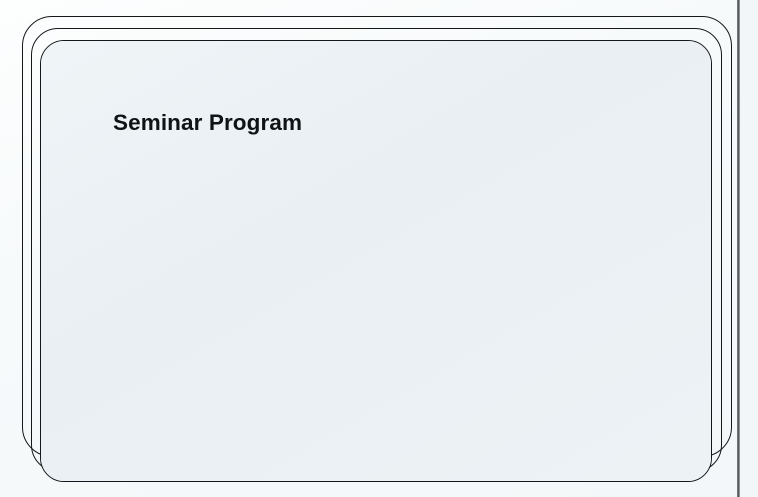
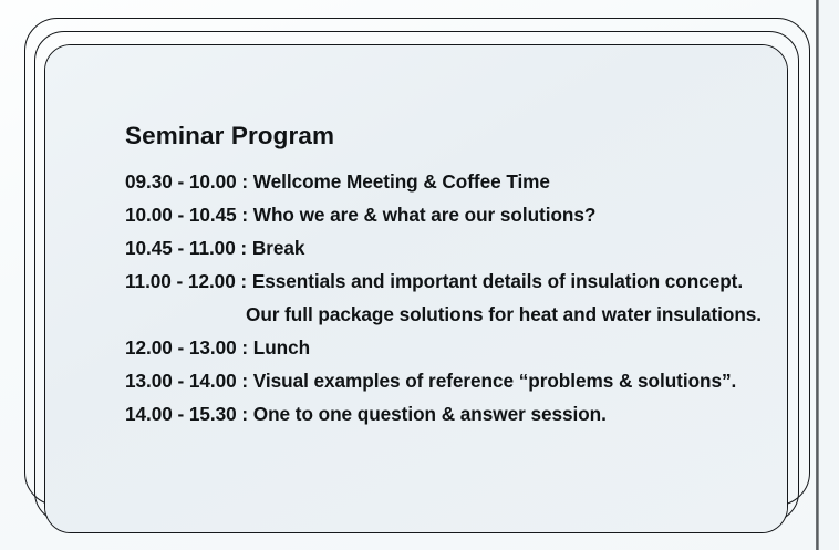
  Seminar Program
+ 09.30 - 10.00 : Wellcome Meeting & Coffee Time
+ 10.00 - 10.45 : Who we are & what are our solutions?
+ 10.45 - 11.00 : Break
+ 11.00 - 12.00 : Essentials and important details of insulation concept.
+ Our full package solutions for heat and water insulations.
+ 12.00 - 13.00 : Lunch
+ 13.00 - 14.00 : Visual examples of reference “problems & solutions”.
+ 14.00 - 15.30 : One to one question & answer session.
